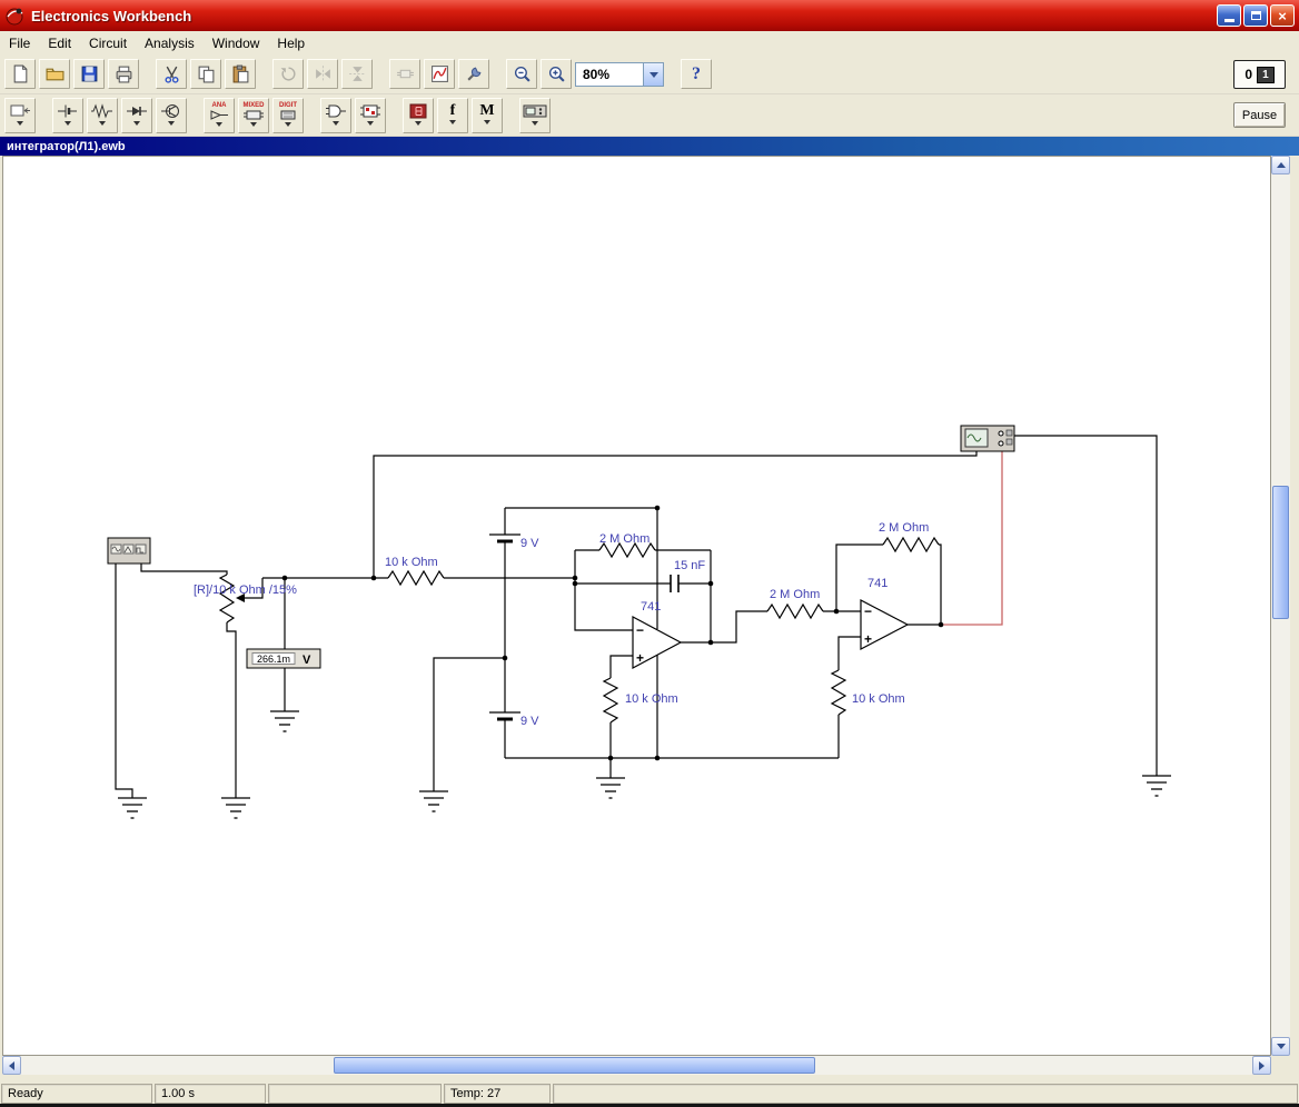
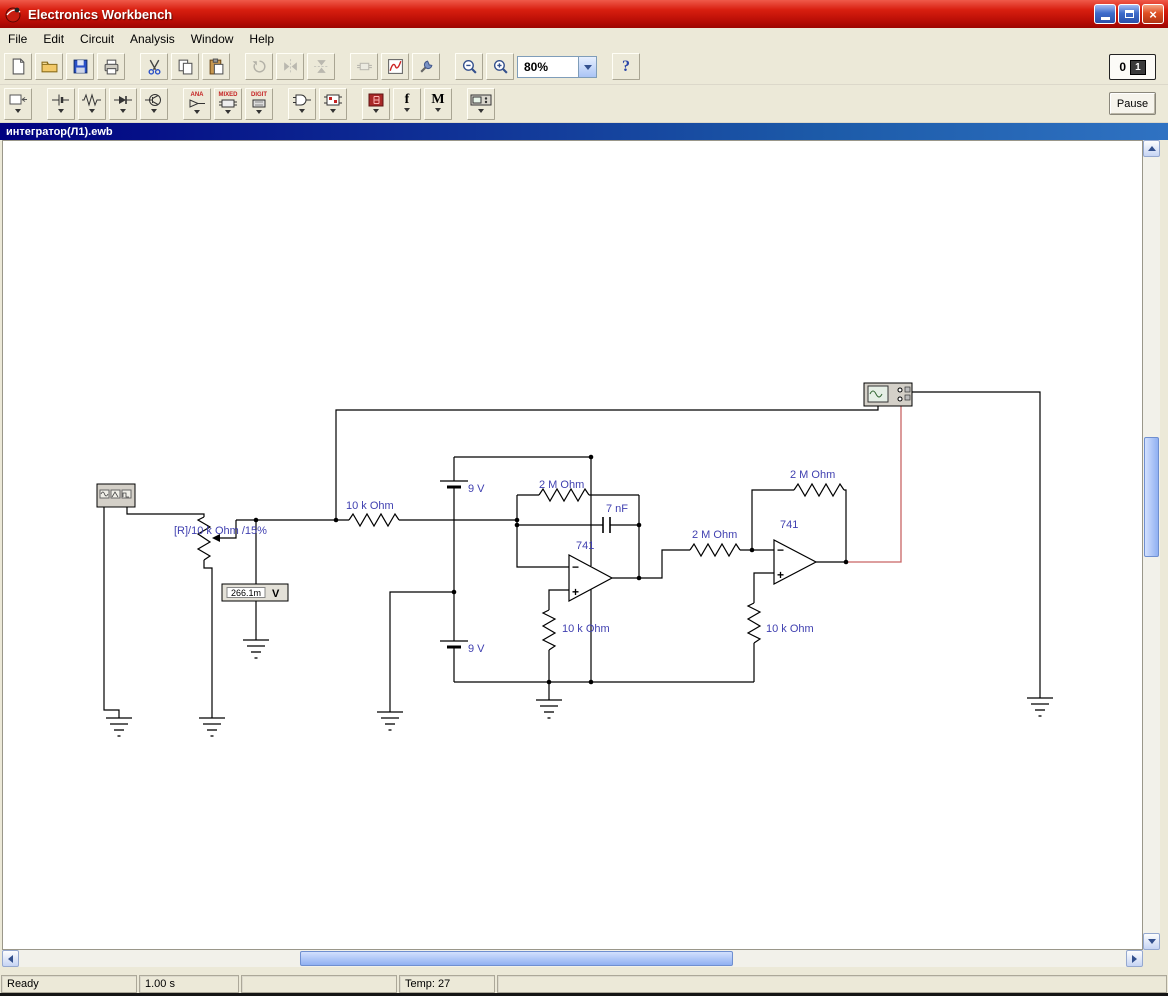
  Electronics Workbench
  ×
  File
  Edit
  Circuit
  Analysis
  Window
  Help
  80%
  ?
  0
  1
  f
  M
  Pause
  интегратор(Л1).ewb
  [R]/10 k Ohm /15%
  266.1m
  V
  10 k Ohm
  9 V
  9 V
  2 M Ohm
- 15 nF
+ 7 nF
  −
  +
  741
  10 k Ohm
  2 M Ohm
  2 M Ohm
  −
  +
  741
  10 k Ohm
  Ready
  1.00 s
  Temp: 27
